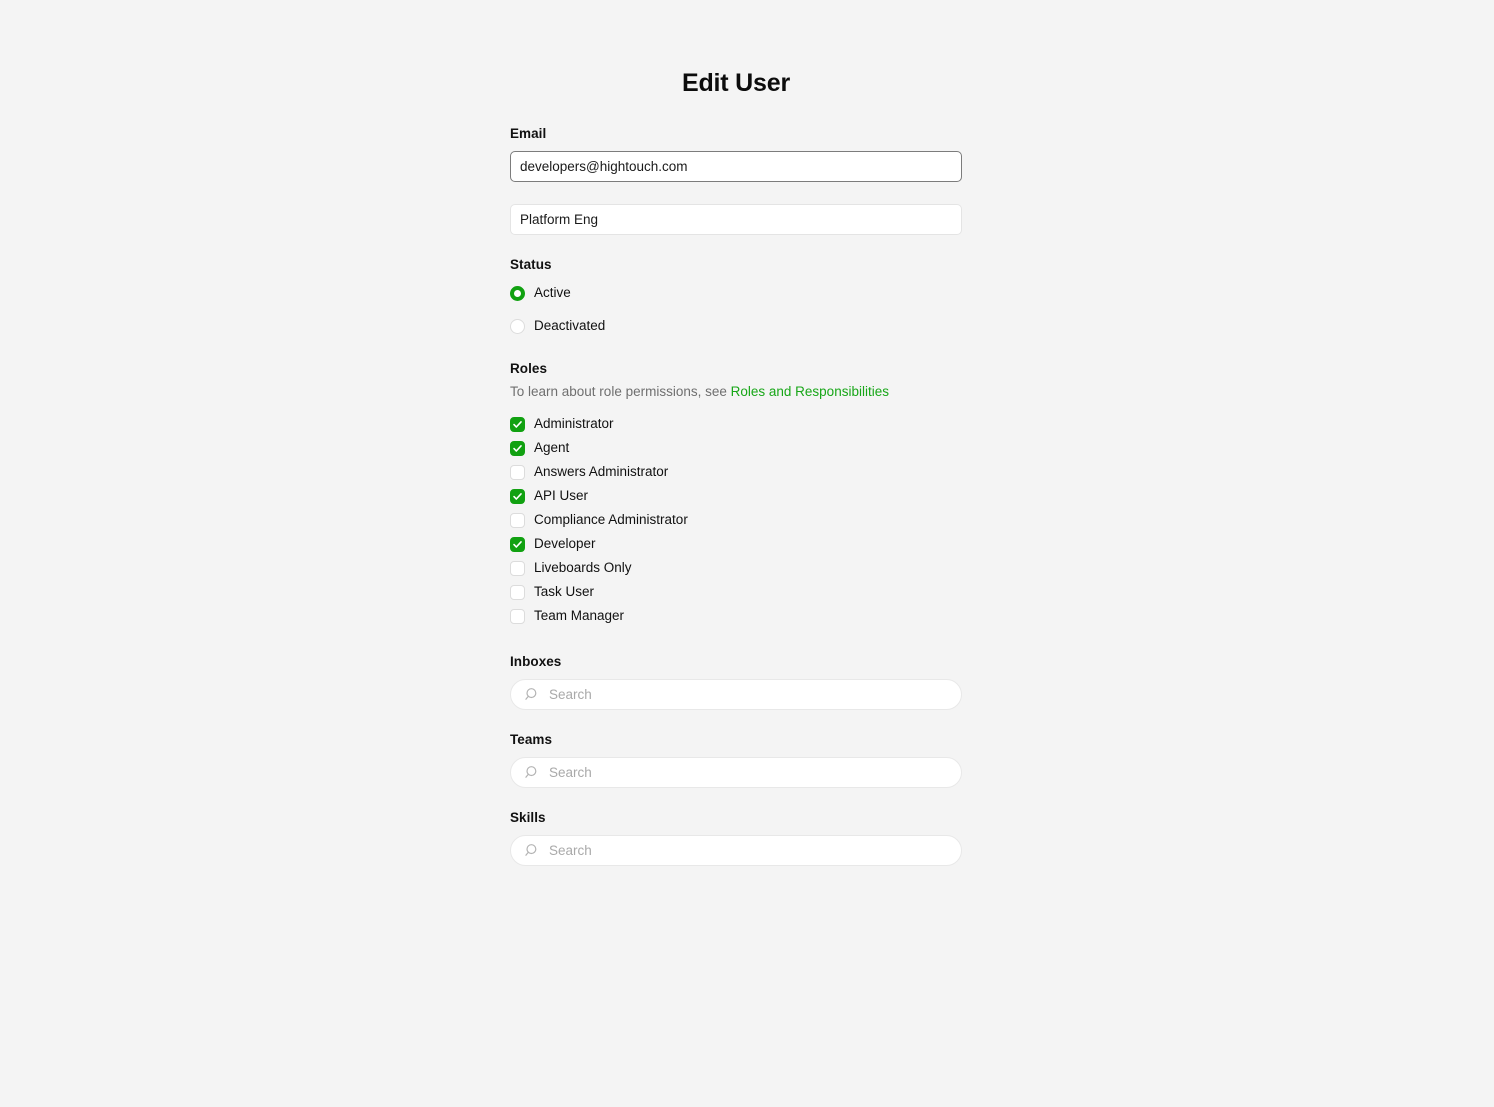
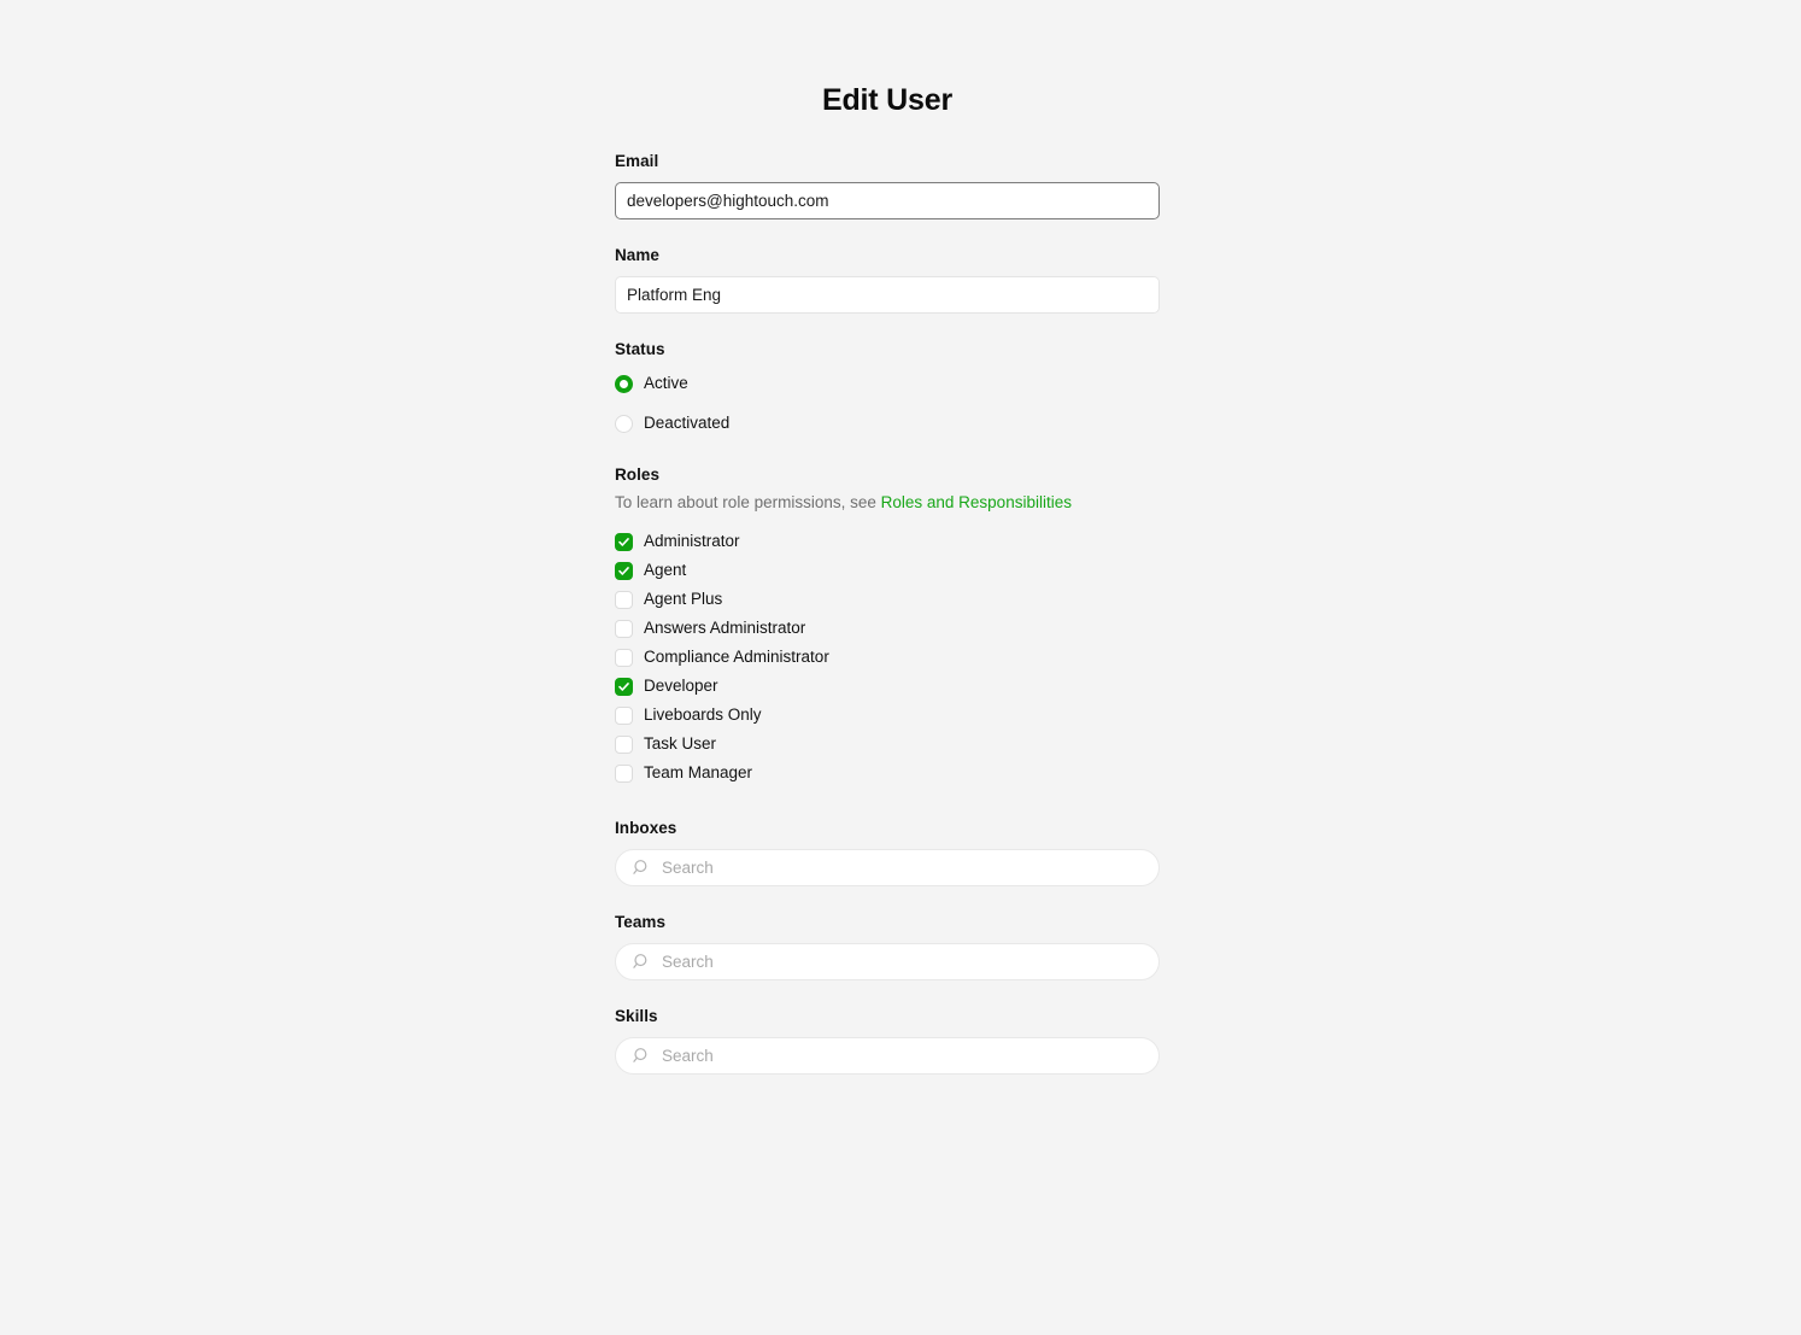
  Edit User
  Email
  developers@hightouch.com
+ Name
  Platform Eng
  Status
  Active
  Deactivated
  Roles
  To learn about role permissions, see Roles and Responsibilities
  Administrator
  Agent
+ Agent Plus
  Answers Administrator
- API User
  Compliance Administrator
  Developer
  Liveboards Only
  Task User
  Team Manager
  Inboxes
  Search
  Teams
  Search
  Skills
  Search
